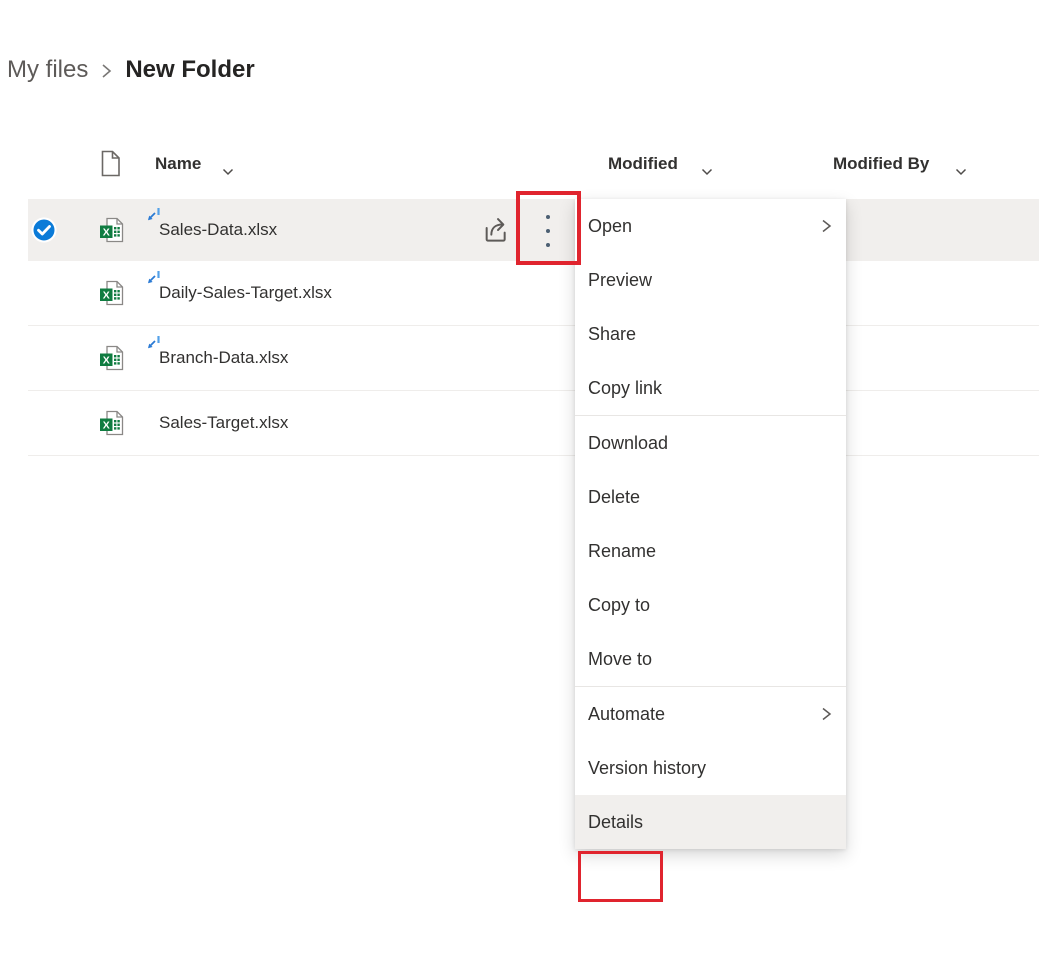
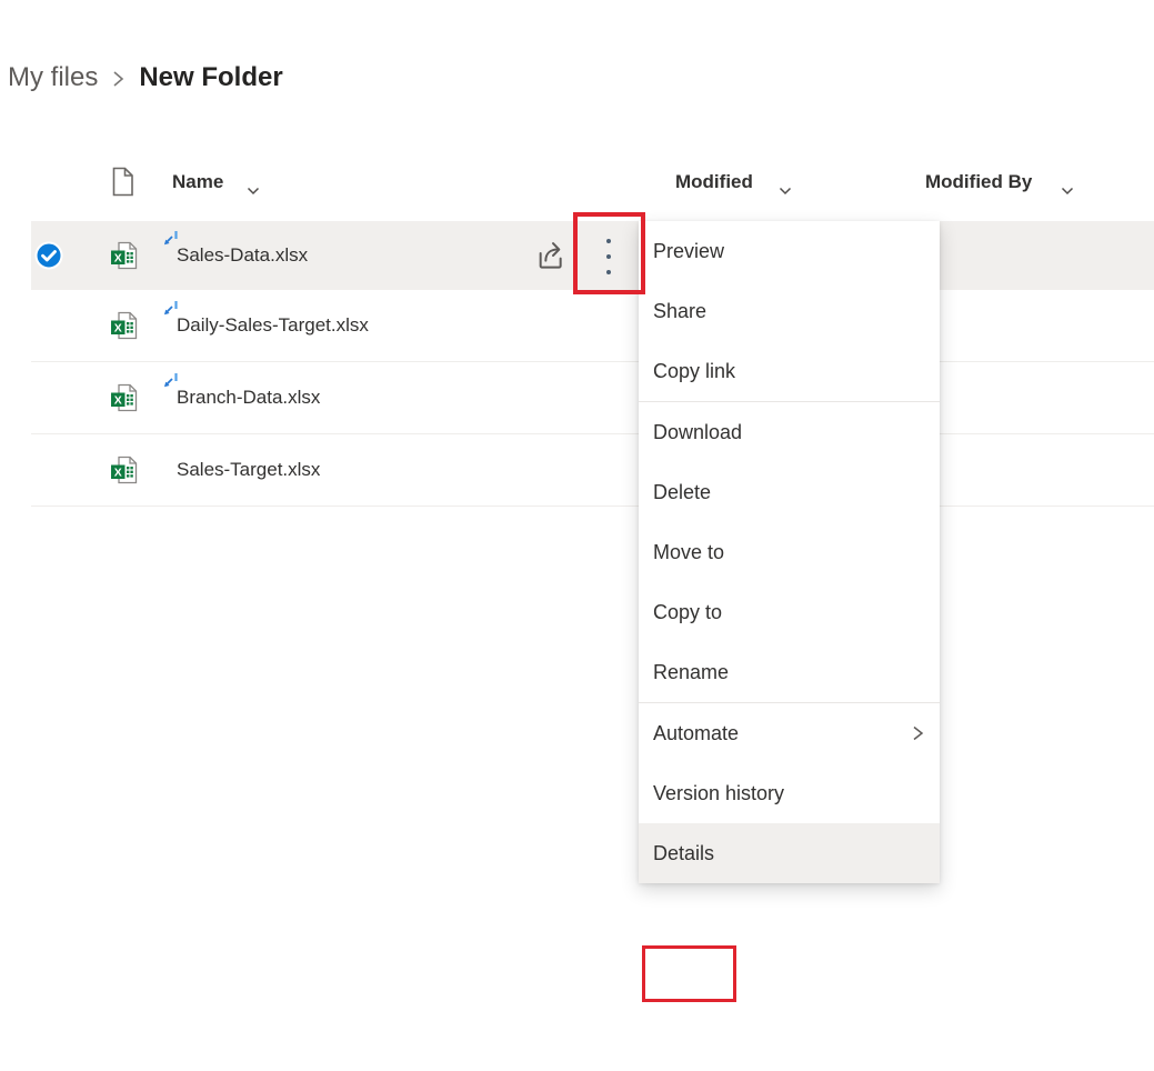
  My files
  New Folder
  Name
  Modified
  Modified By
  X
  Sales-Data.xlsx
  X
  Daily-Sales-Target.xlsx
  X
  Branch-Data.xlsx
  X
  Sales-Target.xlsx
- Open
  Preview
  Share
  Copy link
  Download
  Delete
- Rename
+ Move to
  Copy to
- Move to
+ Rename
  Automate
  Version history
  Details
